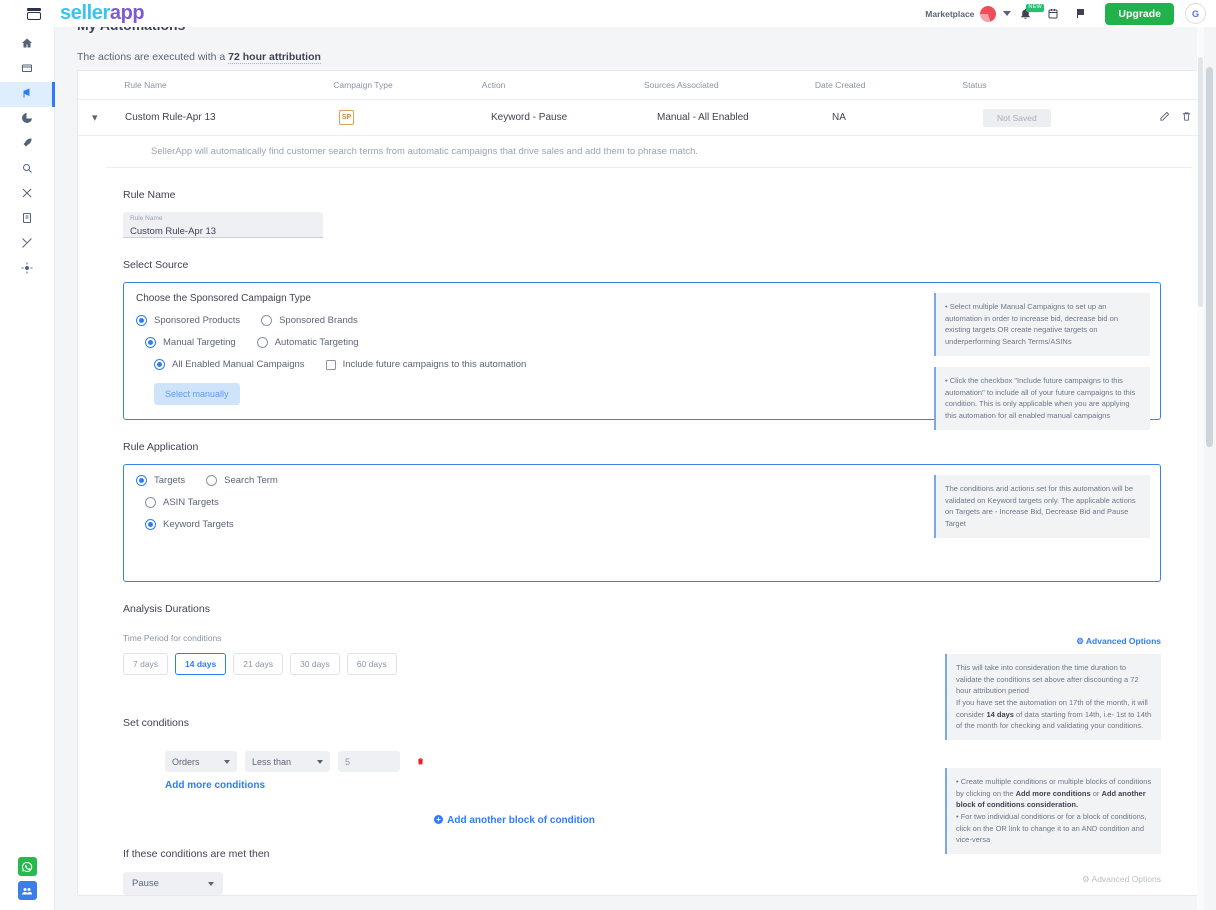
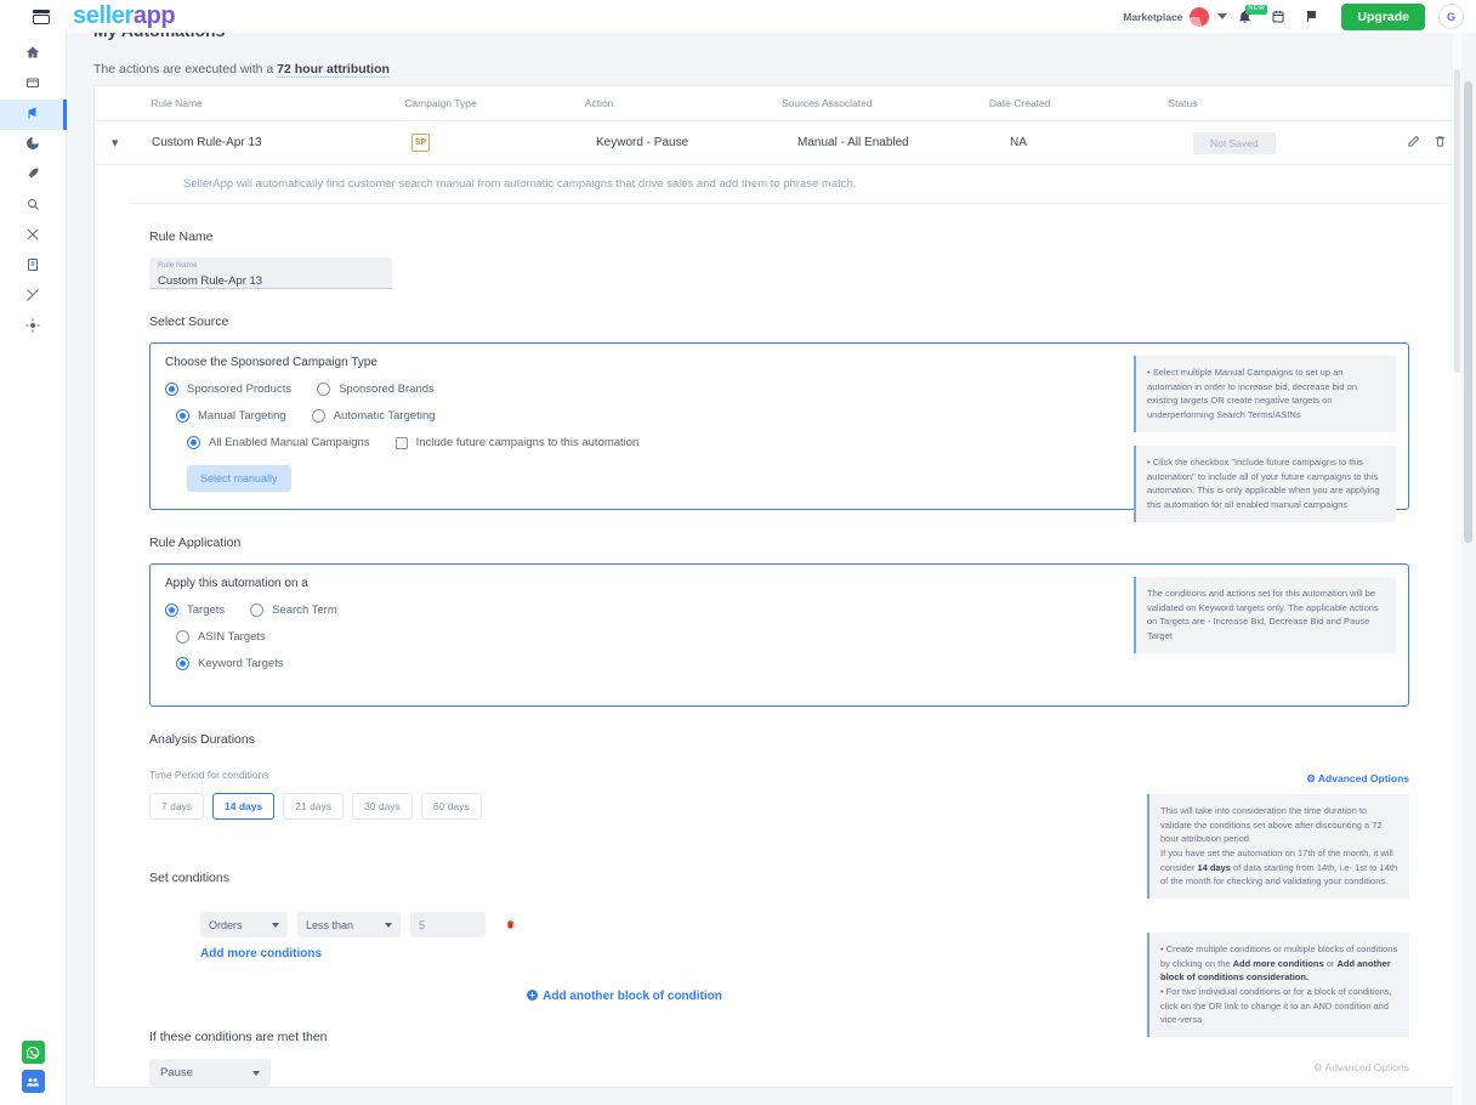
  sellerapp
  Marketplace
  Upgrade
  G
  The actions are executed with a 72 hour attribution
  Rule Name
  Campaign Type
  Action
  Sources Associated
  Date Created
  Status
  ▾
  Custom Rule-Apr 13
  Keyword - Pause
  Manual - All Enabled
  NA
  Not Saved
- SellerApp will automatically find customer search terms from automatic campaigns that drive sales and add them to phrase match.
+ SellerApp will automatically find customer search manual from automatic campaigns that drive sales and add them to phrase match.
  Rule Name
  Custom Rule-Apr 13
  Select Source
  Choose the Sponsored Campaign Type
  Sponsored Products
  Sponsored Brands
  Manual Targeting
  Automatic Targeting
  All Enabled Manual Campaigns
  Include future campaigns to this automation
  Select manually
  • Select multiple Manual Campaigns to set up an automation in order to increase bid, decrease bid on existing targets OR create negative targets on underperforming Search Terms/ASINs
- • Click the checkbox "Include future campaigns to this automation" to include all of your future campaigns to this condition. This is only applicable when you are applying this automation for all enabled manual campaigns
+ • Click the checkbox "Include future campaigns to this automation" to include all of your future campaigns to this automation. This is only applicable when you are applying this automation for all enabled manual campaigns
  Rule Application
+ Apply this automation on a
  Targets
  Search Term
  ASIN Targets
  Keyword Targets
  The conditions and actions set for this automation will be validated on Keyword targets only. The applicable actions on Targets are - Increase Bid, Decrease Bid and Pause Target
  Analysis Durations
  Time Period for conditions
  7 days
  14 days
  21 days
  30 days
  60 days
  ⚙ Advanced Options
  This will take into consideration the time duration to validate the conditions set above after discounting a 72 hour attribution period
  If you have set the automation on 17th of the month, it will consider 14 days of data starting from 14th, i.e- 1st to 14th of the month for checking and validating your conditions.
  Set conditions
  Orders
  Less than
  5
  Add more conditions
  + Add another block of condition
  • Create multiple conditions or multiple blocks of conditions by clicking on the Add more conditions or Add another block of conditions consideration.
  • For two individual conditions or for a block of conditions, click on the OR link to change it to an AND condition and vice-versa
  If these conditions are met then
  Pause
  ⚙ Advanced Options
